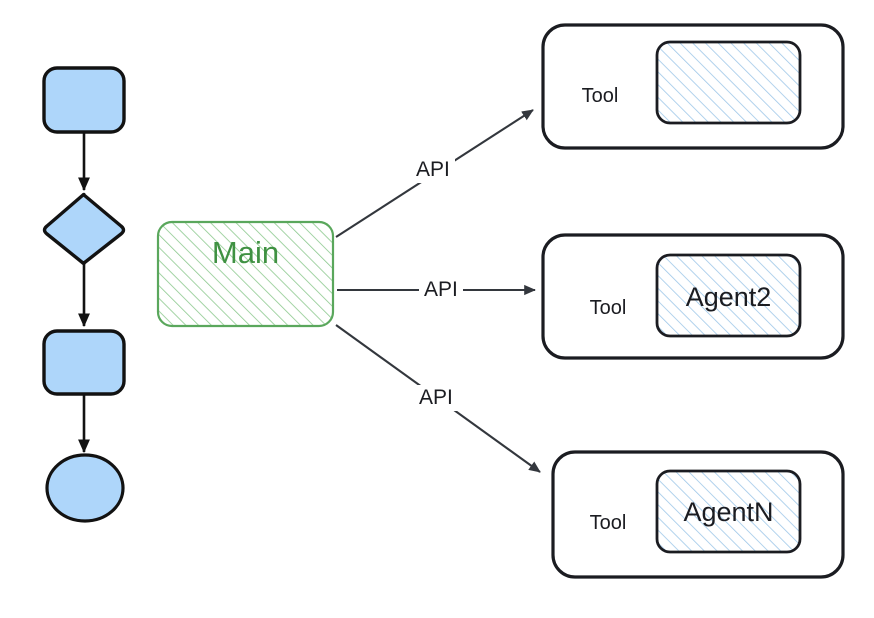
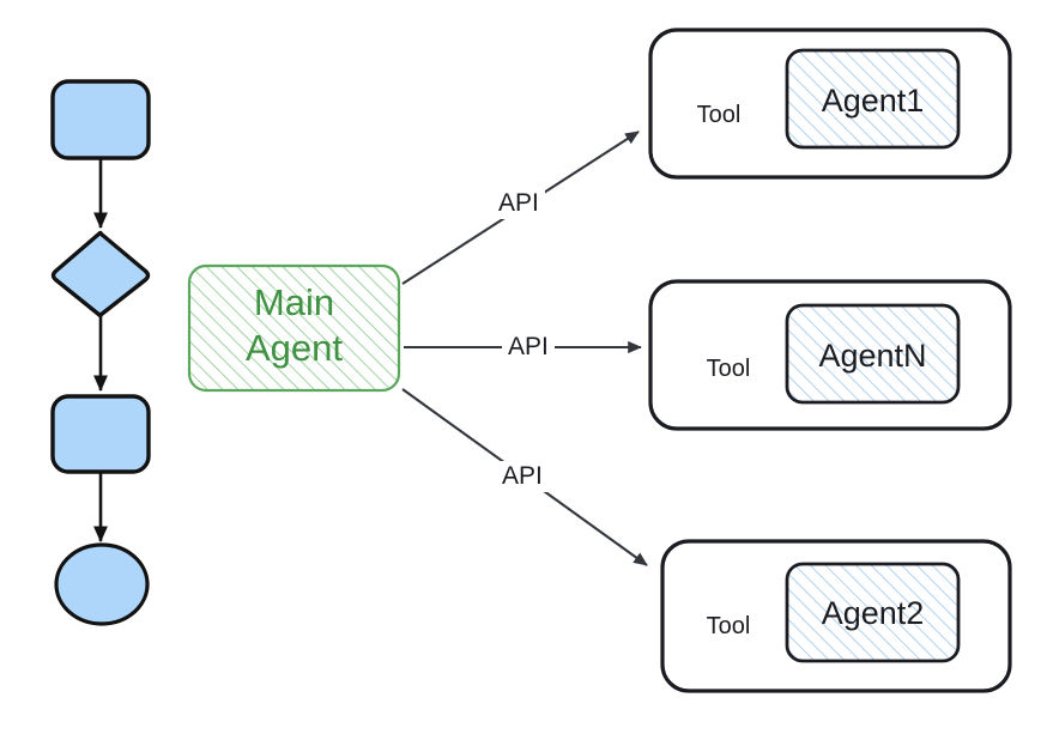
  Main
+ Agent
+ Agent1
  Tool
- Agent2
+ AgentN
  Tool
- AgentN
+ Agent2
  Tool
  API
  API
  API
